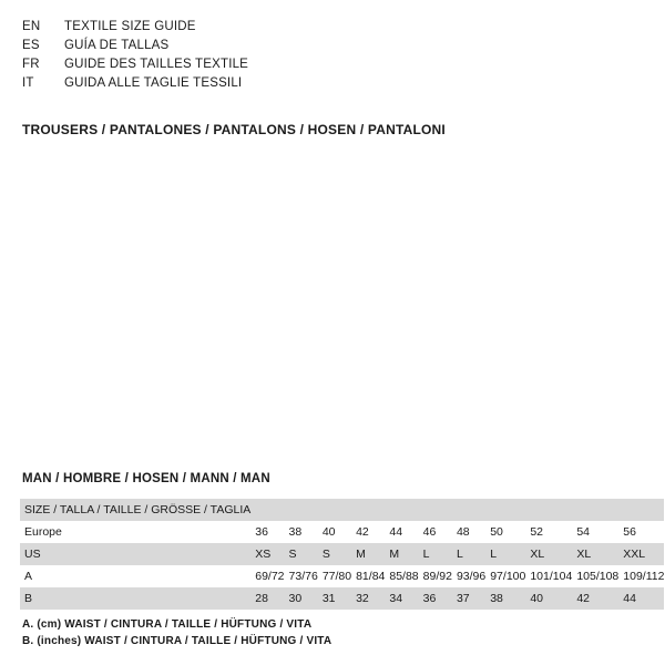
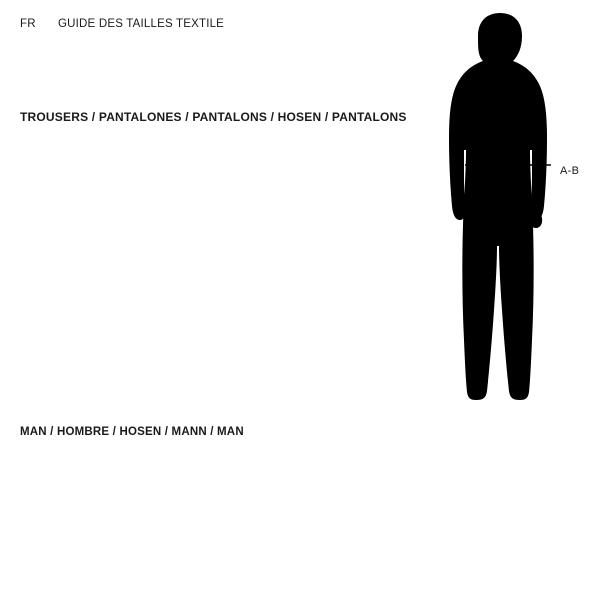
- EN
- TEXTILE SIZE GUIDE
- ES
- GUÍA DE TALLAS
  FR
  GUIDE DES TAILLES TEXTILE
- IT
- GUIDA ALLE TAGLIE TESSILI
- TROUSERS / PANTALONES / PANTALONS / HOSEN / PANTALONI
+ TROUSERS / PANTALONES / PANTALONS / HOSEN / PANTALONS
+ A-B
  MAN / HOMBRE / HOSEN / MANN / MAN
- SIZE / TALLA / TAILLE / GRÖSSE / TAGLIA
- Europe	36	38	40	42	44	46	48	50	52	54	56
- US	XS	S	S	M	M	L	L	L	XL	XL	XXL
- A	69/72	73/76	77/80	81/84	85/88	89/92	93/96	97/100	101/104	105/108	109/112
- B	28	30	31	32	34	36	37	38	40	42	44
- A. (cm) WAIST / CINTURA / TAILLE / HÜFTUNG / VITA
- B. (inches) WAIST / CINTURA / TAILLE / HÜFTUNG / VITA
